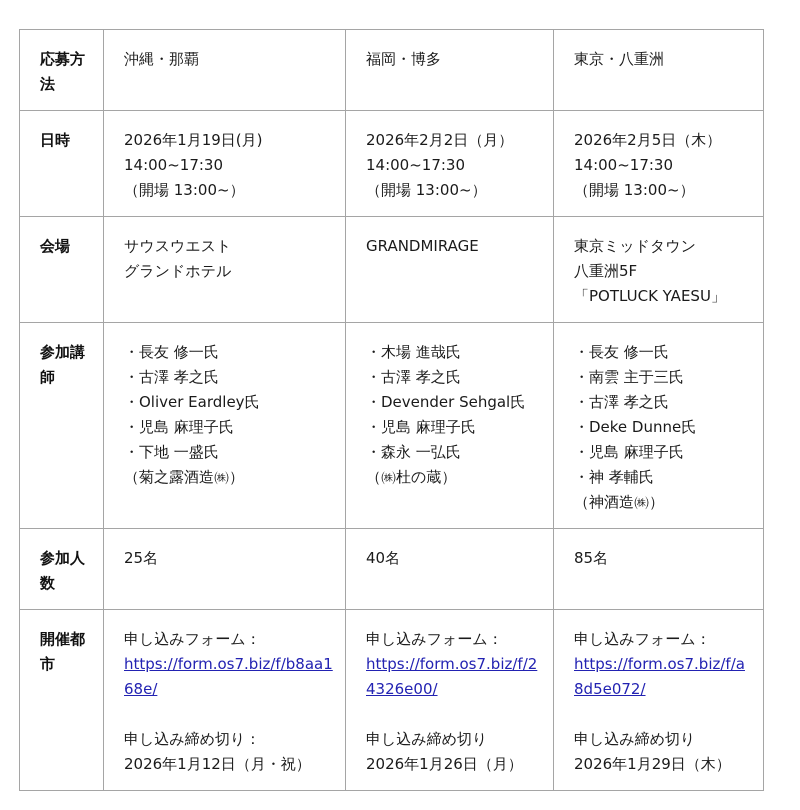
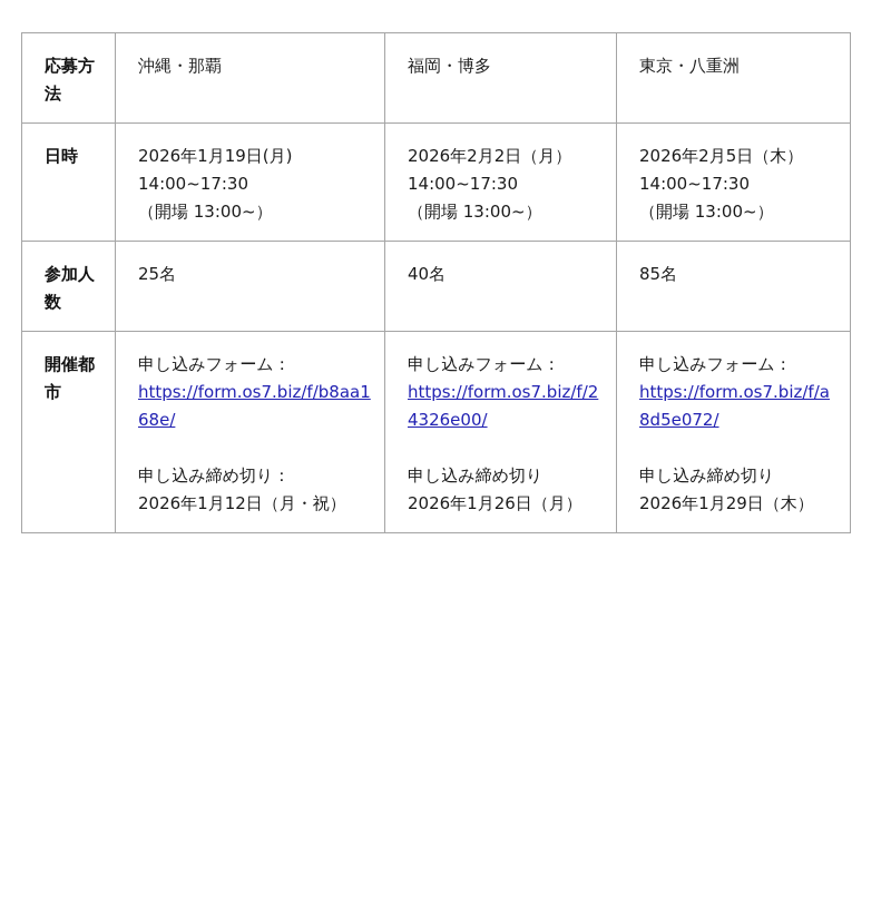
  応募方法	沖縄・那覇	福岡・博多	東京・八重洲
  日時	2026年1月19日(月)14:00~17:30（開場 13:00~）	2026年2月2日（月）14:00~17:30（開場 13:00~）	2026年2月5日（木）14:00~17:30（開場 13:00~）
- 会場	サウスウエストグランドホテル	GRANDMIRAGE	東京ミッドタウン八重洲5F「POTLUCK YAESU」
- 参加講師	・長友 修一氏・古澤 孝之氏・Oliver Eardley氏・児島 麻理子氏・下地 一盛氏（菊之露酒造㈱）	・木場 進哉氏・古澤 孝之氏・Devender Sehgal氏・児島 麻理子氏・森永 一弘氏（㈱杜の蔵）	・長友 修一氏・南雲 主于三氏・古澤 孝之氏・Deke Dunne氏・児島 麻理子氏・神 孝輔氏（神酒造㈱）
  参加人数	25名	40名	85名
  開催都市	申し込みフォーム：https://form.os7.biz/f/b8aa168e/ 申し込み締め切り：2026年1月12日（月・祝）	申し込みフォーム：https://form.os7.biz/f/24326e00/ 申し込み締め切り2026年1月26日（月）	申し込みフォーム：https://form.os7.biz/f/a8d5e072/ 申し込み締め切り2026年1月29日（木）
